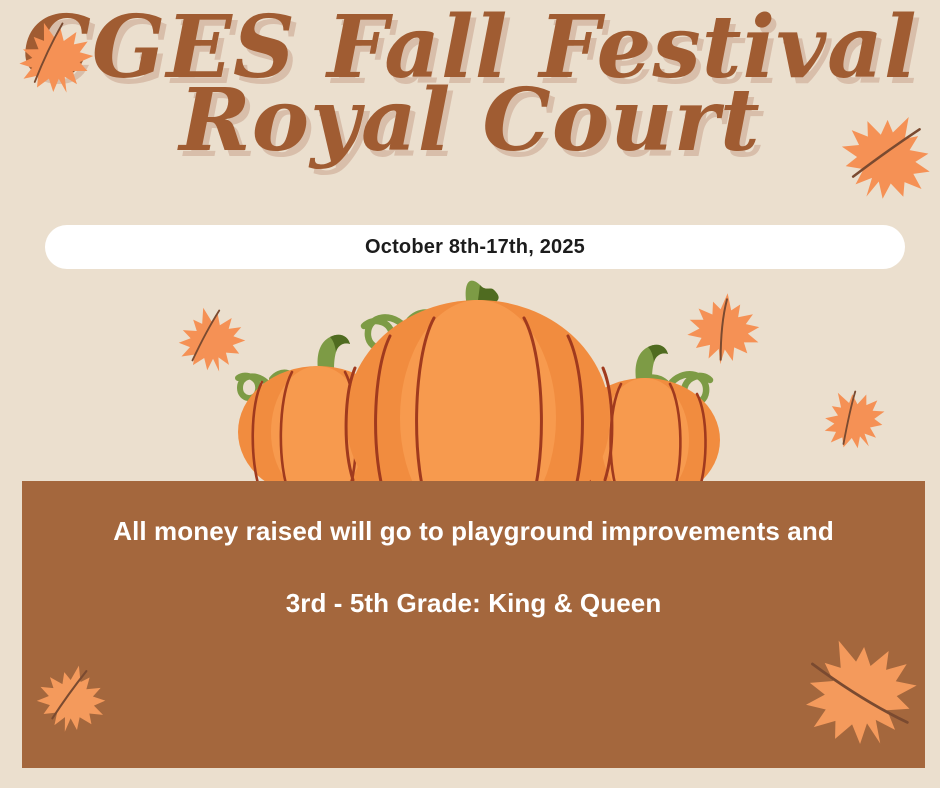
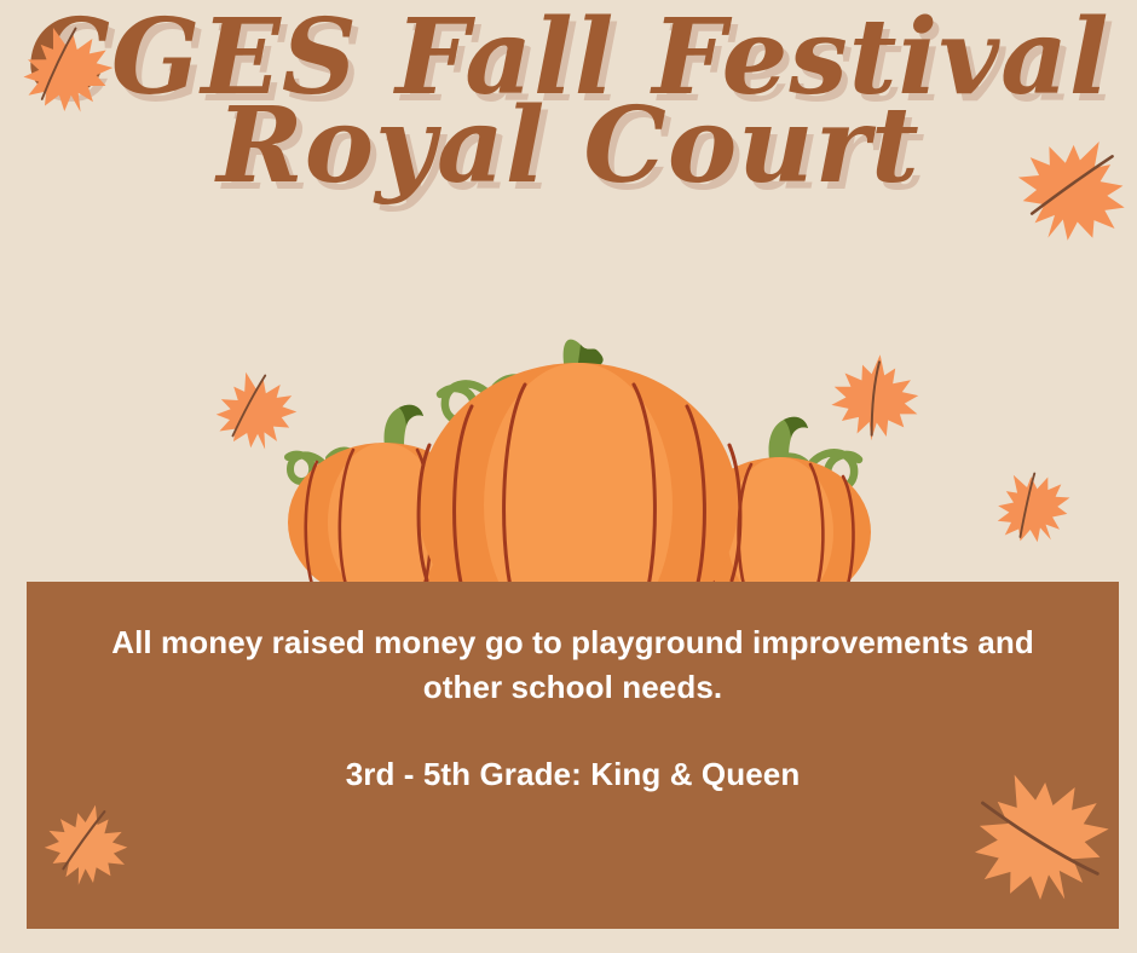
  GES Fall Festival
  Royal Court
- October 8th-17th, 2025
- All money raised will go to playground improvements and
+ All money raised money go to playground improvements and
+ other school needs.
  3rd - 5th Grade: King & Queen
